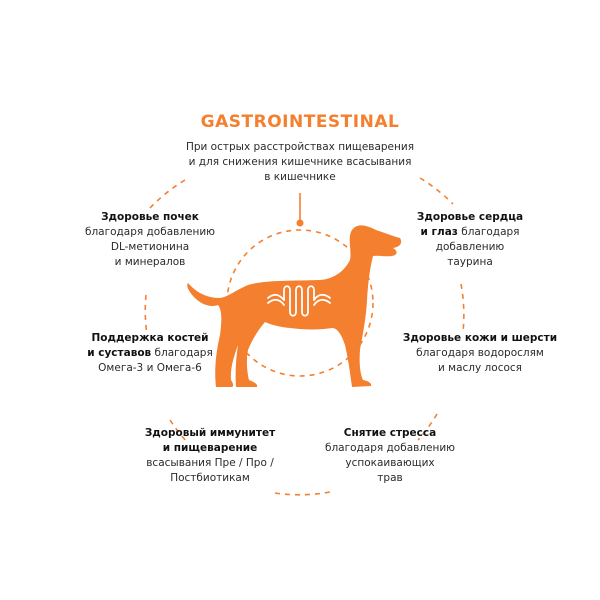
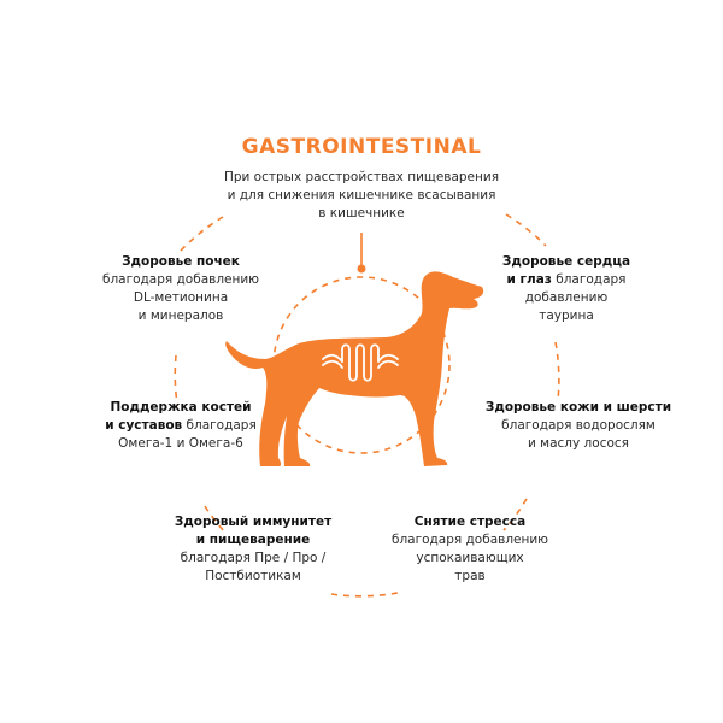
  GASTROINTESTINAL
  При острых расстройствах пищеварения
  и для снижения кишечнике всасывания
  в кишечнике
  Здоровье почек
  благодаря добавлению
  DL-метионина
  и минералов
  Здоровье сердца
  и глаз благодаря
  добавлению
  таурина
  Поддержка костей
  и суставов благодаря
- Омега-3 и Омега-6
+ Омега-1 и Омега-6
  Здоровье кожи и шерсти
  благодаря водорослям
  и маслу лосося
  Здоровый иммунитет
  и пищеварение
- всасывания Пре / Про /
+ благодаря Пре / Про /
  Постбиотикам
  Снятие стресса
  благодаря добавлению
  успокаивающих
  трав
